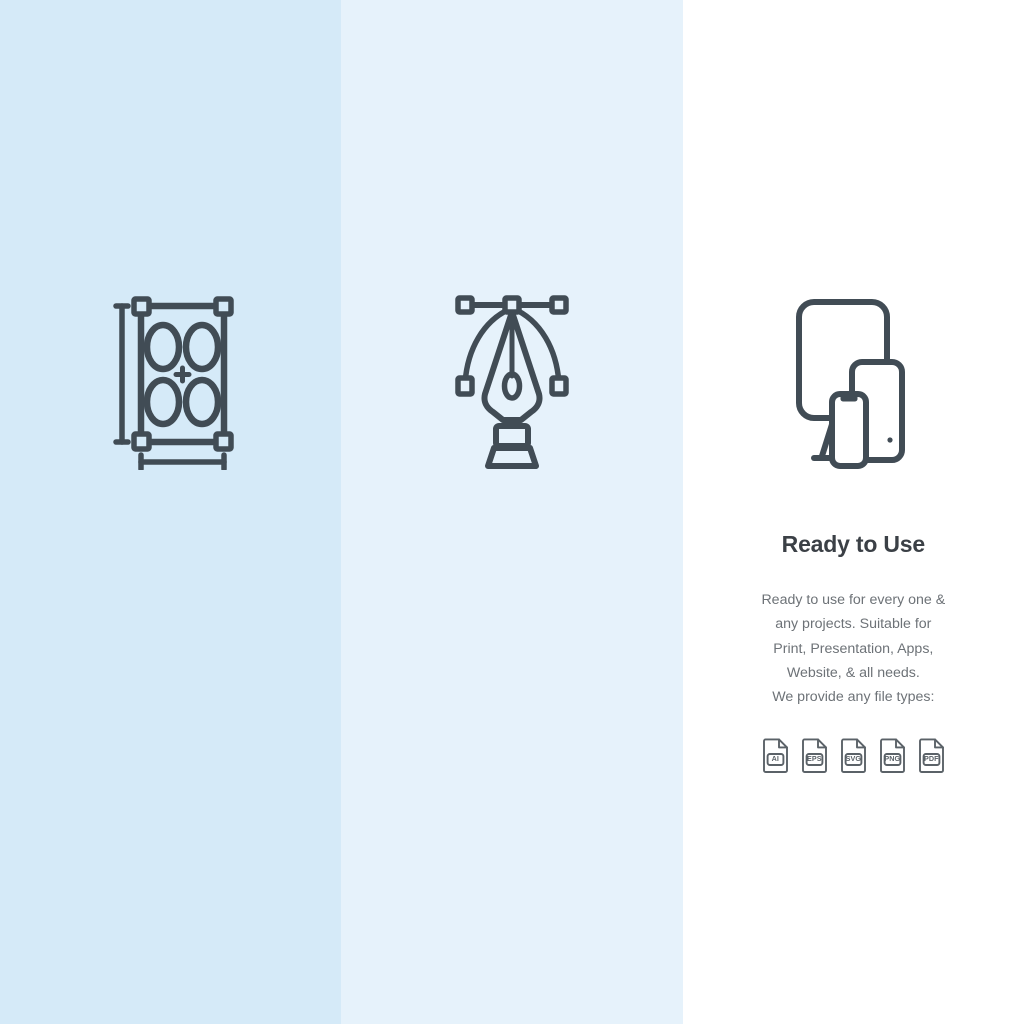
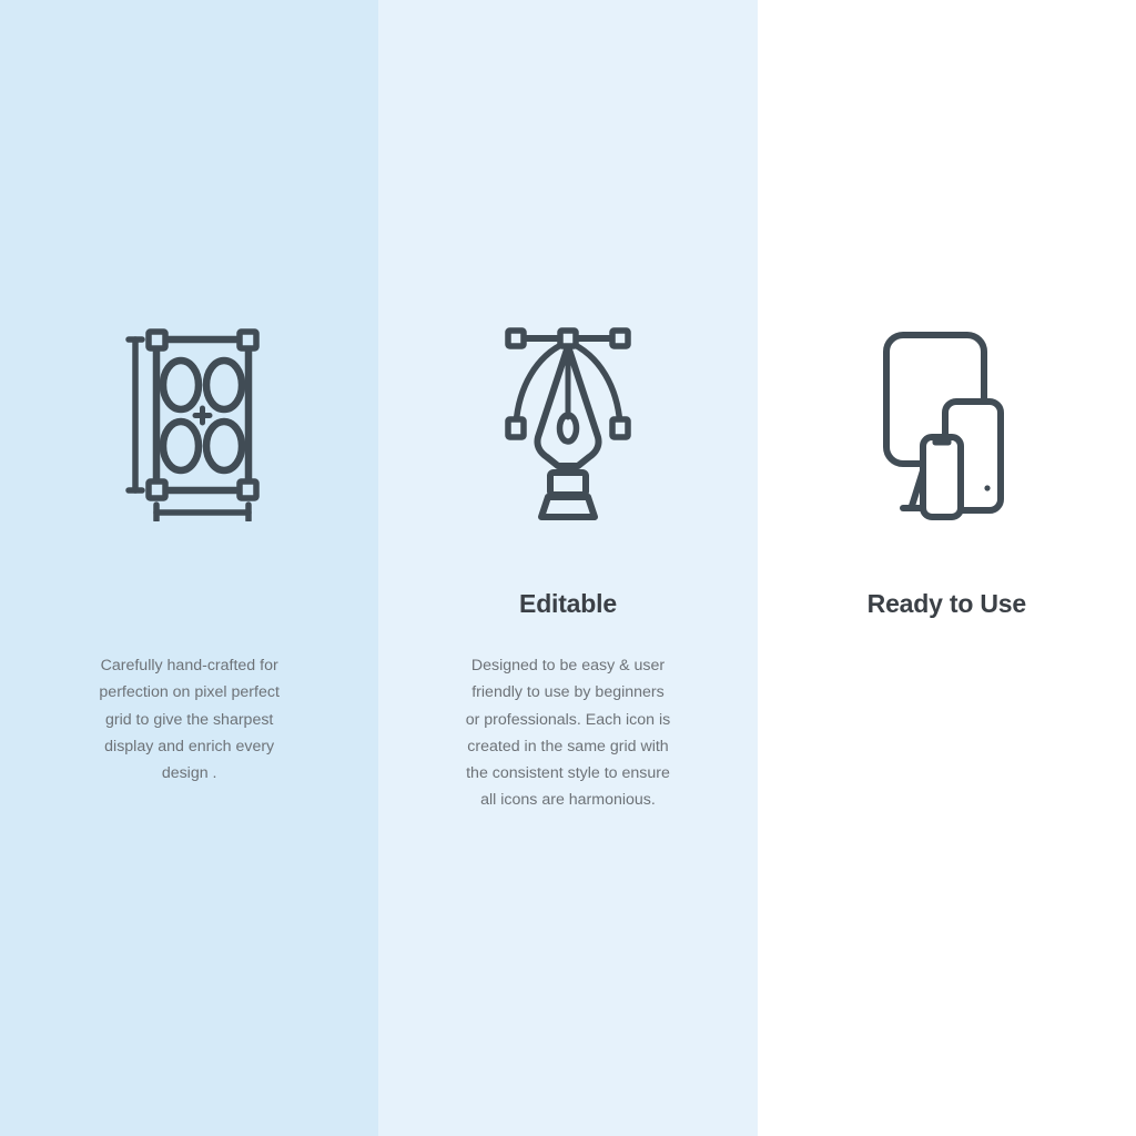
+ Carefully hand-crafted for
+ perfection on pixel perfect
+ grid to give the sharpest
+ display and enrich every
+ design .
+ Editable
+ Designed to be easy & user
+ friendly to use by beginners
+ or professionals. Each icon is
+ created in the same grid with
+ the consistent style to ensure
+ all icons are harmonious.
  Ready to Use
- Ready to use for every one &
- any projects. Suitable for
- Print, Presentation, Apps,
- Website, & all needs.
- We provide any file types:
- AI
- EPS
- SVG
- PNG
- PDF
